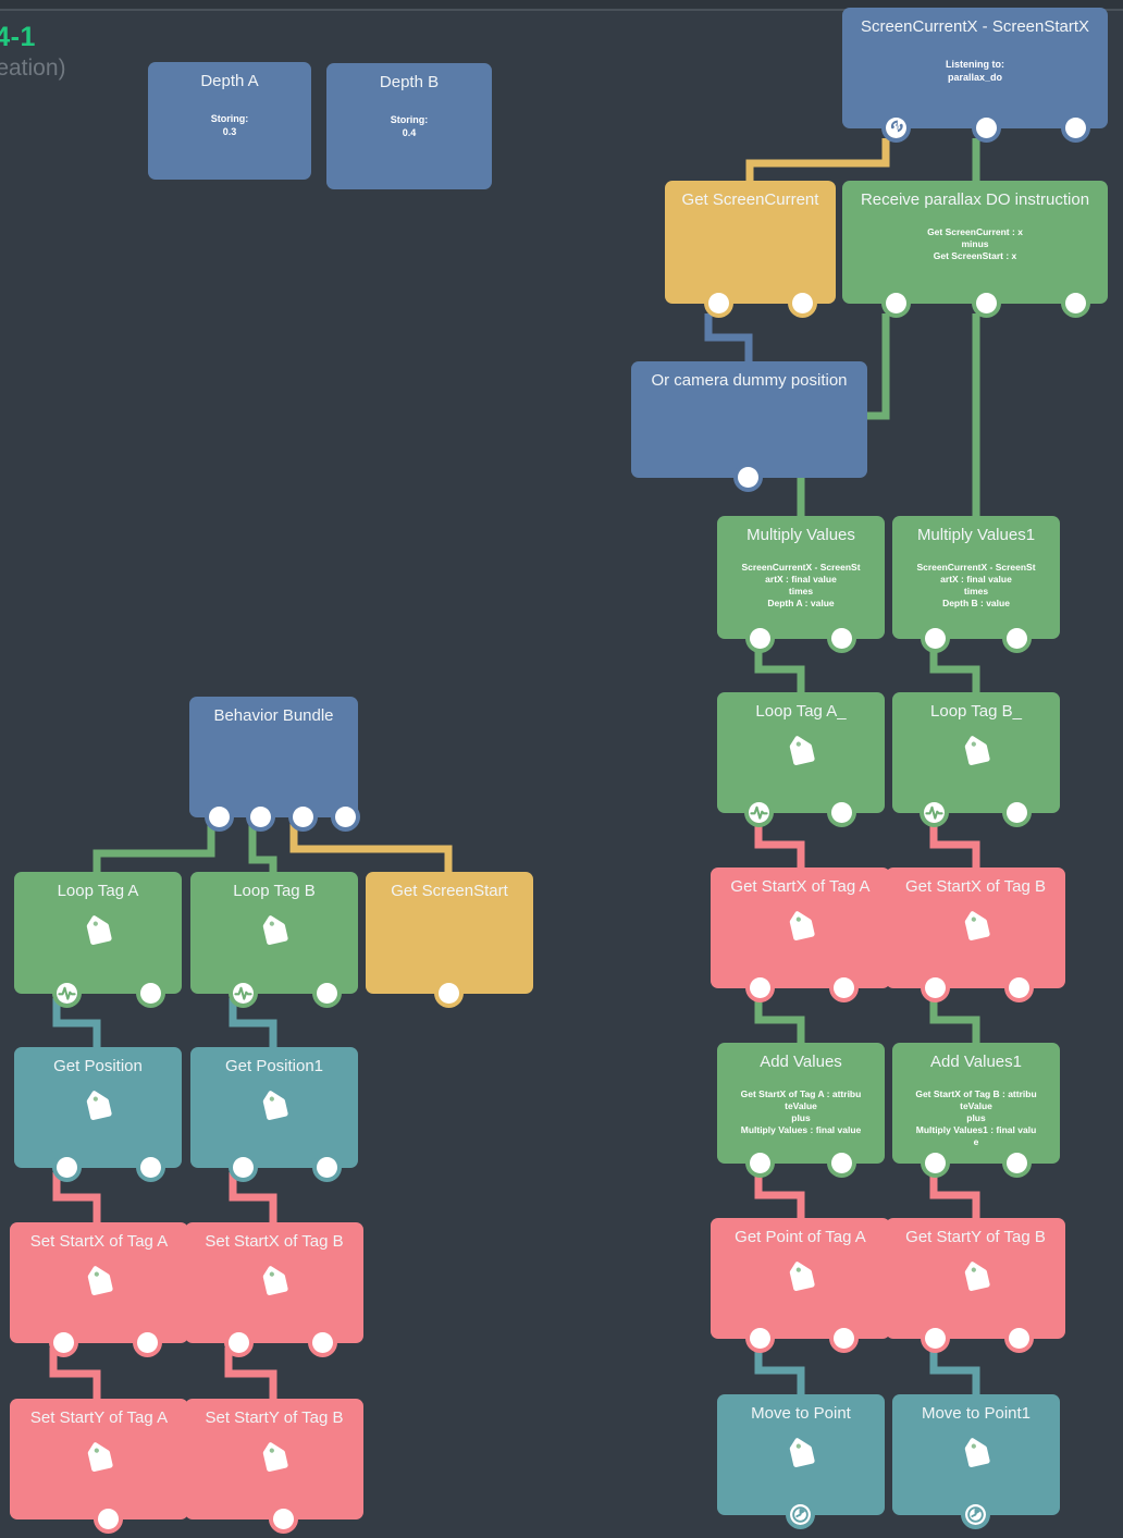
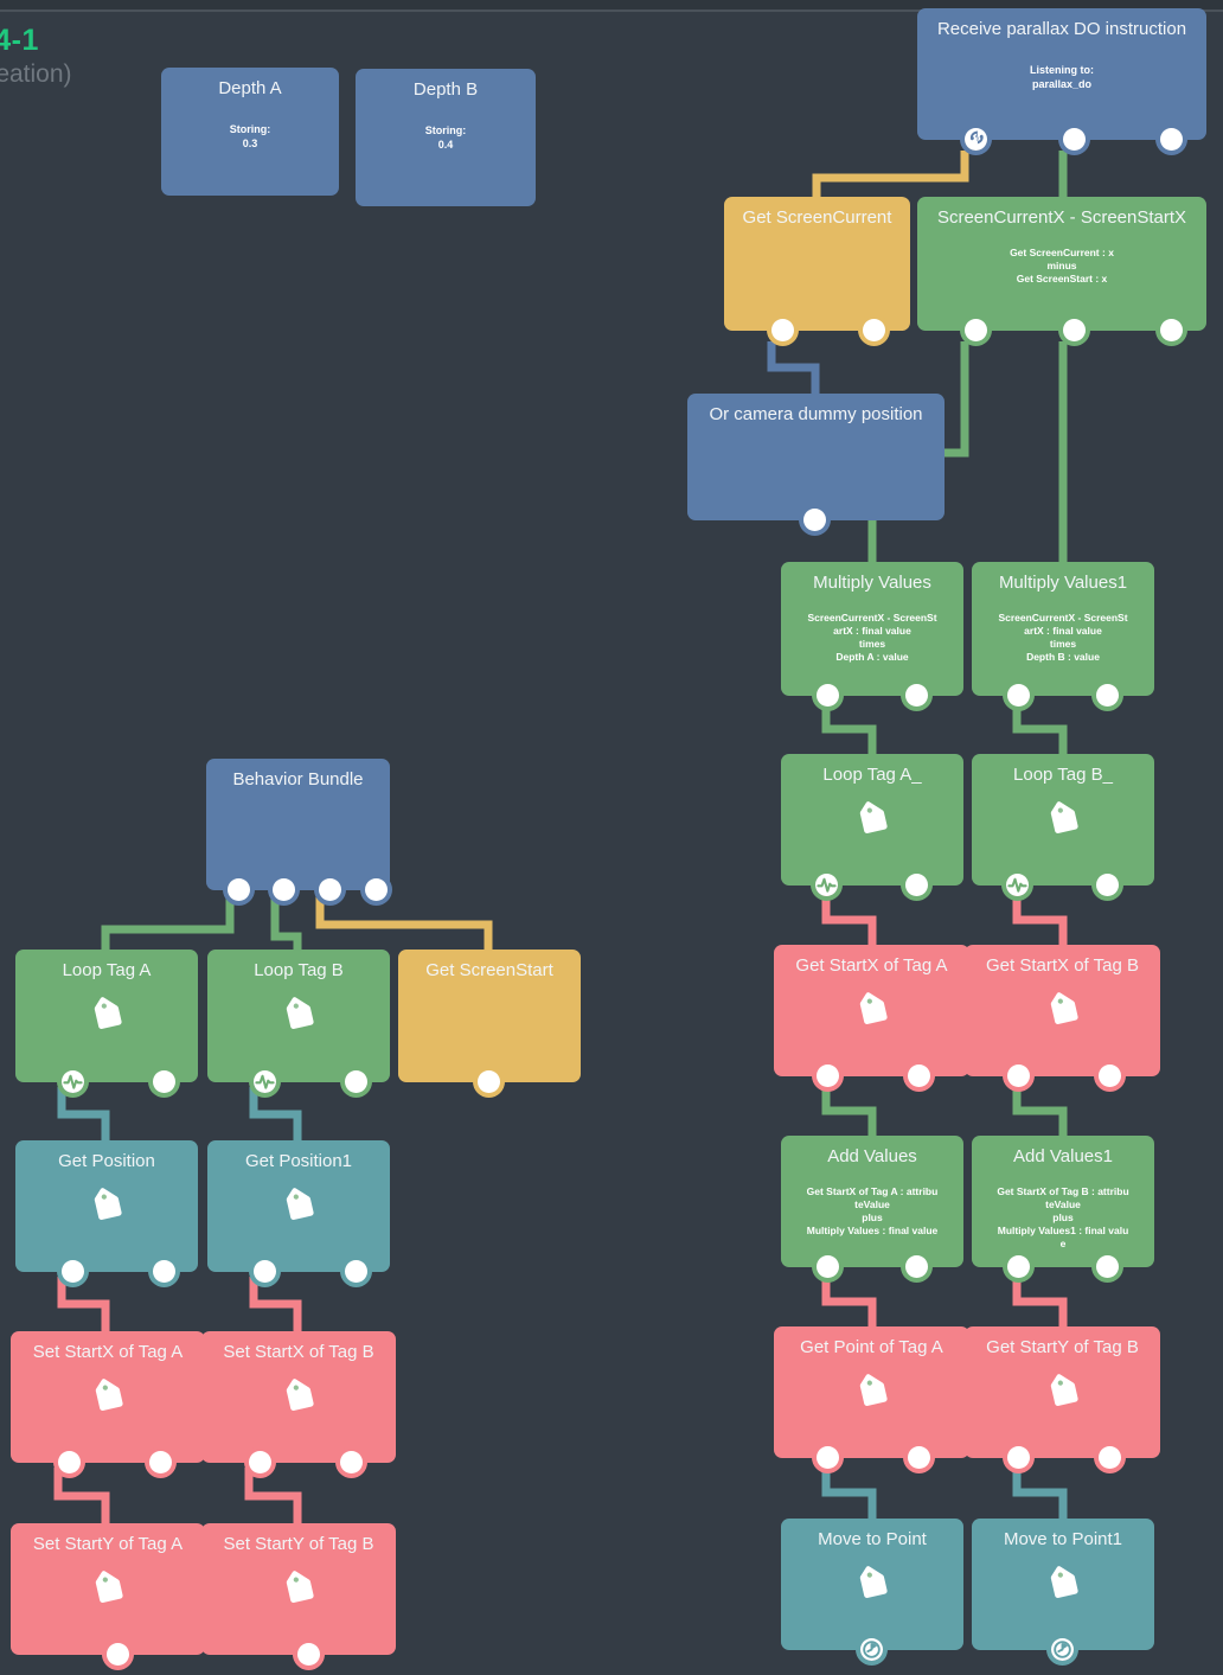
  Depth A
  Storing:
  0.3
  Depth B
  Storing:
  0.4
- ScreenCurrentX - ScreenStartX
+ Receive parallax DO instruction
  Listening to:
  parallax_do
  Get ScreenCurrent
- Receive parallax DO instruction
+ ScreenCurrentX - ScreenStartX
  Get ScreenCurrent : x
  minus
  Get ScreenStart : x
  Or camera dummy position
  Multiply Values
  ScreenCurrentX - ScreenSt
  artX : final value
  times
  Depth A : value
  Multiply Values1
  ScreenCurrentX - ScreenSt
  artX : final value
  times
  Depth B : value
  Loop Tag A_
  Loop Tag B_
  Get StartX of Tag A
  Get StartX of Tag B
  Add Values
  Get StartX of Tag A : attribu
  teValue
  plus
  Multiply Values : final value
  Add Values1
  Get StartX of Tag B : attribu
  teValue
  plus
  Multiply Values1 : final valu
  e
  Get Point of Tag A
  Get StartY of Tag B
  Move to Point
  Move to Point1
  Behavior Bundle
  Loop Tag A
  Loop Tag B
  Get ScreenStart
  Get Position
  Get Position1
  Set StartX of Tag A
  Set StartX of Tag B
  Set StartY of Tag A
  Set StartY of Tag B
